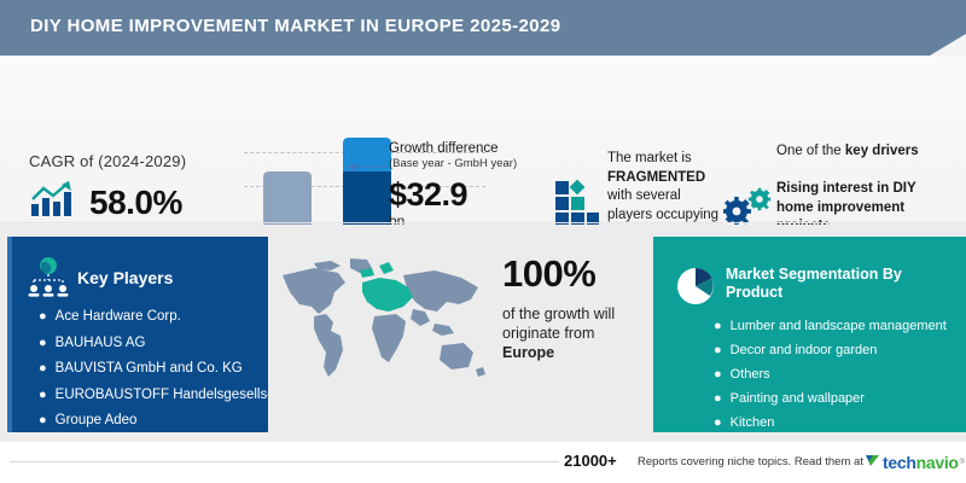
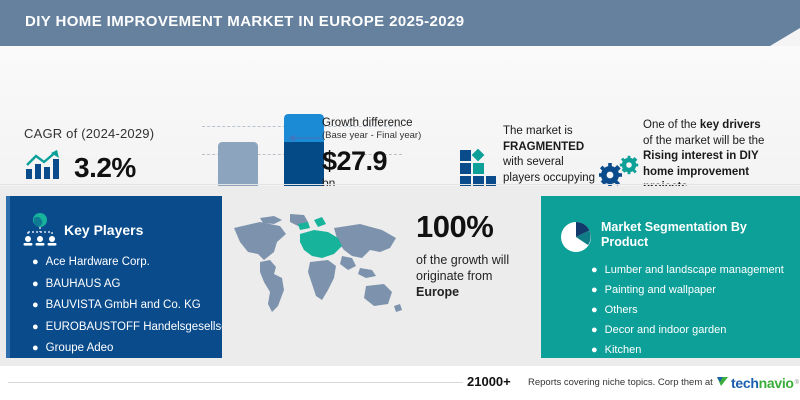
  DIY HOME IMPROVEMENT MARKET IN EUROPE 2025-2029
  CAGR of (2024-2029)
- 58.0%
+ 3.2%
  Growth difference
- (Base year - GmbH year)
+ (Base year - Final year)
- $32.9
+ $27.9
  bn
  The market is
  FRAGMENTED
  with several
  players occupying
  One of the key drivers
+ of the market will be the
  Rising interest in DIY home improvement
  Key Players
  ●
  Ace Hardware Corp.
  ●
  BAUHAUS AG
  ●
  BAUVISTA GmbH and Co. KG
  ●
  EUROBAUSTOFF Handelsgesells
  ●
  Groupe Adeo
  100%
  of the growth will
  originate from
  Europe
  Market Segmentation By Product
  ●
  Lumber and landscape management
  ●
- Decor and indoor garden
+ Painting and wallpaper
  ●
  Others
  ●
- Painting and wallpaper
+ Decor and indoor garden
  ●
  Kitchen
  21000+
- Reports covering niche topics. Read them at
+ Reports covering niche topics. Corp them at
  tech
  navio
